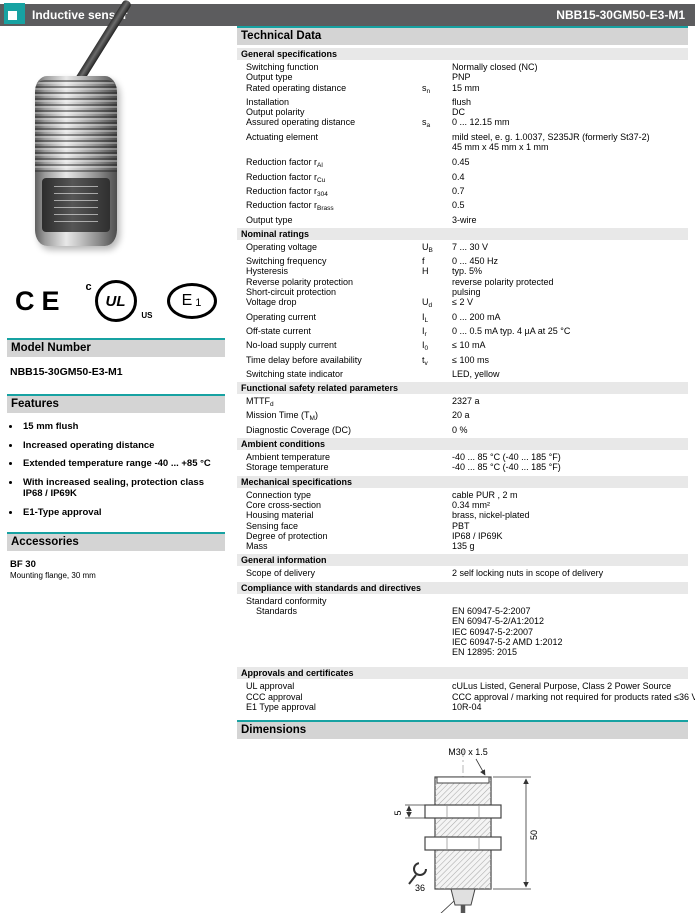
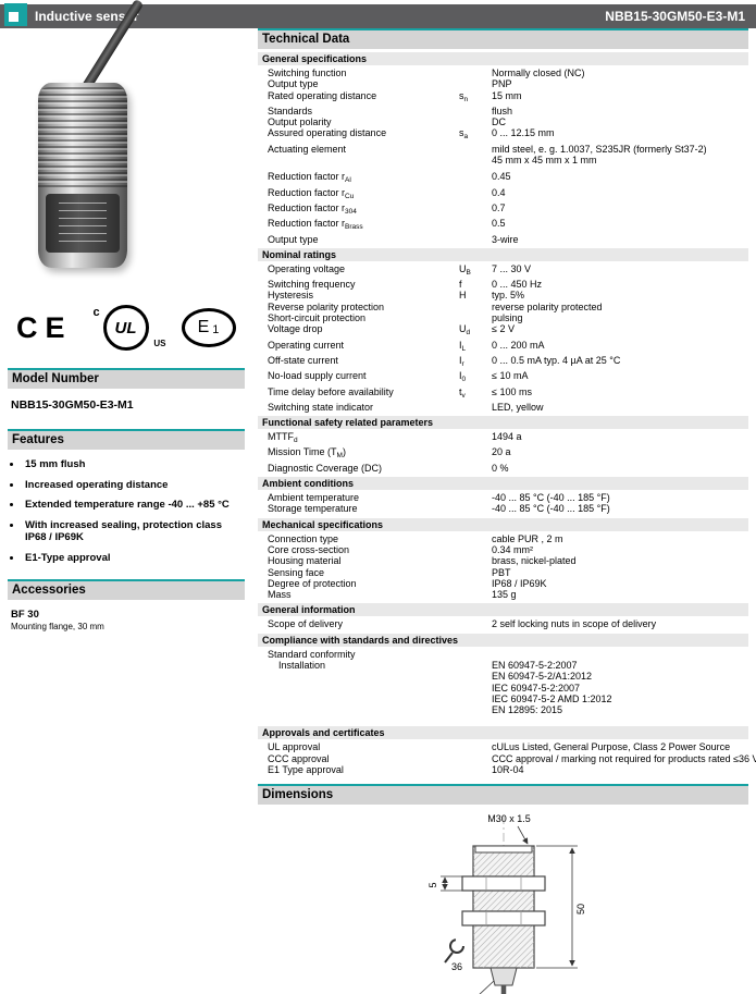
  Inductive sens
  NBB15-30GM50-E3-M1
  CE
  c
  UL
  US
  E
  1
  Model Number
  NBB15-30GM50-E3-M1
  Features
  15 mm flush
  Increased operating distance
  Extended temperature range -40 ... +85 °C
  With increased sealing, protection class IP68 / IP69K
  E1-Type approval
  Accessories
  BF 30
  Mounting flange, 30 mm
  Technical Data
  General specifications
  Switching function
  Normally closed (NC)
  Output type
  PNP
  Rated operating distance
  15 mm
- Installation
+ Standards
  flush
  Output polarity
  DC
  Assured operating distance
  0 ... 12.15 mm
  Actuating element
  mild steel, e. g. 1.0037, S235JR (formerly St37-2)
  45 mm x 45 mm x 1 mm
  Reduction factor r
  0.45
  Reduction factor r
  0.4
  Reduction factor r
  0.7
  Reduction factor r
  0.5
  Output type
  3-wire
  Nominal ratings
  Operating voltage
  7 ... 30 V
  Switching frequency
  f
  0 ... 450 Hz
  Hysteresis
  H
  typ. 5%
  Reverse polarity protection
  reverse polarity protected
  Short-circuit protection
  pulsing
  Voltage drop
  ≤ 2 V
  Operating current
  0 ... 200 mA
  Off-state current
  0 ... 0.5 mA typ. 4 µA at 25 °C
  No-load supply current
  ≤ 10 mA
  Time delay before availability
  ≤ 100 ms
  Switching state indicator
  LED, yellow
  Functional safety related parameters
  MTTF
- 2327 a
+ 1494 a
  Mission Time (T )
  20 a
  Diagnostic Coverage (DC)
  0 %
  Ambient conditions
  Ambient temperature
  -40 ... 85 °C (-40 ... 185 °F)
  Storage temperature
  -40 ... 85 °C (-40 ... 185 °F)
  Mechanical specifications
  Connection type
  cable PUR , 2 m
  Core cross-section
  0.34 mm²
  Housing material
  brass, nickel-plated
  Sensing face
  PBT
  Degree of protection
  IP68 / IP69K
  Mass
  135 g
  General information
  Scope of delivery
  2 self locking nuts in scope of delivery
  Compliance with standards and directives
  Standard conformity
- Standards
+ Installation
  EN 60947-5-2:2007
  EN 60947-5-2/A1:2012
  IEC 60947-5-2:2007
  IEC 60947-5-2 AMD 1:2012
  EN 12895: 2015
  Approvals and certificates
  UL approval
  cULus Listed, General Purpose, Class 2 Power Source
  CCC approval
  CCC approval / marking not required for products rated ≤36
  E1 Type approval
  10R-04
  Dimensions
  M30 x 1.5
  36
